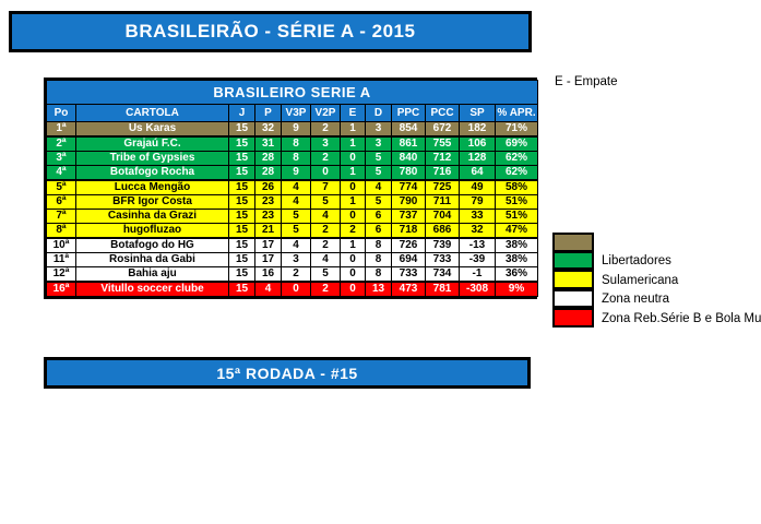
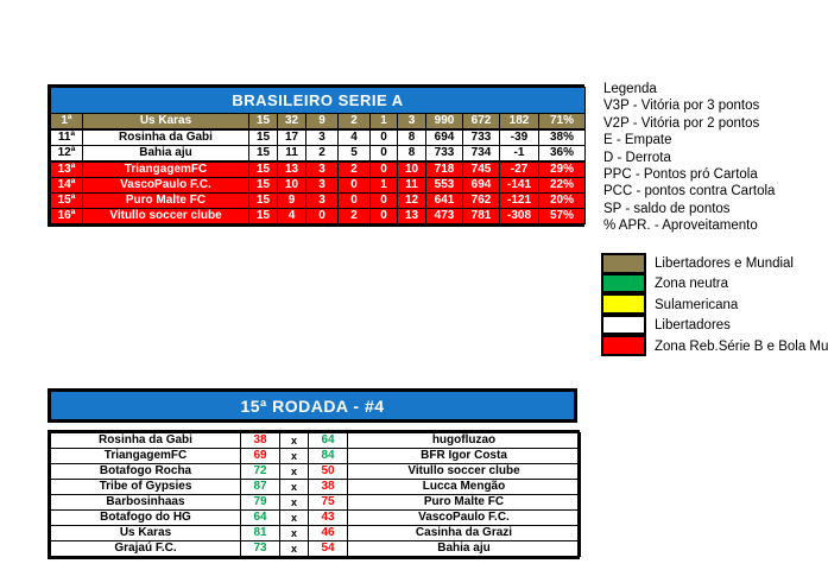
- BRASILEIRÃO - SÉRIE A - 2015
  BRASILEIRO SERIE A
- Po	CARTOLA	J	P	V3P	V2P	E	D	PPC	PCC	SP	% APR.
- 1ª	Us Karas	15	32	9	2	1	3	854	672	182	71%
+ 1ª	Us Karas	15	32	9	2	1	3	990	672	182	71%
- 2ª	Grajaú F.C.	15	31	8	3	1	3	861	755	106	69%
- 3ª	Tribe of Gypsies	15	28	8	2	0	5	840	712	128	62%
- 4ª	Botafogo Rocha	15	28	9	0	1	5	780	716	64	62%
- 5ª	Lucca Mengão	15	26	4	7	0	4	774	725	49	58%
- 6ª	BFR Igor Costa	15	23	4	5	1	5	790	711	79	51%
- 7ª	Casinha da Grazi	15	23	5	4	0	6	737	704	33	51%
- 8ª	hugofluzao	15	21	5	2	2	6	718	686	32	47%
- 10ª	Botafogo do HG	15	17	4	2	1	8	726	739	-13	38%
  11ª	Rosinha da Gabi	15	17	3	4	0	8	694	733	-39	38%
- 12ª	Bahia aju	15	16	2	5	0	8	733	734	-1	36%
+ 12ª	Bahia aju	15	11	2	5	0	8	733	734	-1	36%
+ 13ª	TriangagemFC	15	13	3	2	0	10	718	745	-27	29%
+ 14ª	VascoPaulo F.C.	15	10	3	0	1	11	553	694	-141	22%
+ 15ª	Puro Malte FC	15	9	3	0	0	12	641	762	-121	20%
- 16ª	Vitullo soccer clube	15	4	0	2	0	13	473	781	-308	9%
+ 16ª	Vitullo soccer clube	15	4	0	2	0	13	473	781	-308	57%
+ Legenda
+ V3P - Vitória por 3 pontos
+ V2P - Vitória por 2 pontos
  E - Empate
+ D - Derrota
+ PPC - Pontos pró Cartola
+ PCC - pontos contra Cartola
+ SP - saldo de pontos
+ % APR. - Aproveitamento
+ Libertadores e Mundial
- Libertadores
+ Zona neutra
  Sulamericana
- Zona neutra
+ Libertadores
  Zona Reb.Série B e Bola Mu
- 15ª RODADA - #15
+ 15ª RODADA - #4
+ Rosinha da Gabi	38	x	64	hugofluzao
+ TriangagemFC	69	x	84	BFR Igor Costa
+ Botafogo Rocha	72	x	50	Vitullo soccer clube
+ Tribe of Gypsies	87	x	38	Lucca Mengão
+ Barbosinhaas	79	x	75	Puro Malte FC
+ Botafogo do HG	64	x	43	VascoPaulo F.C.
+ Us Karas	81	x	46	Casinha da Grazi
+ Grajaú F.C.	73	x	54	Bahia aju
